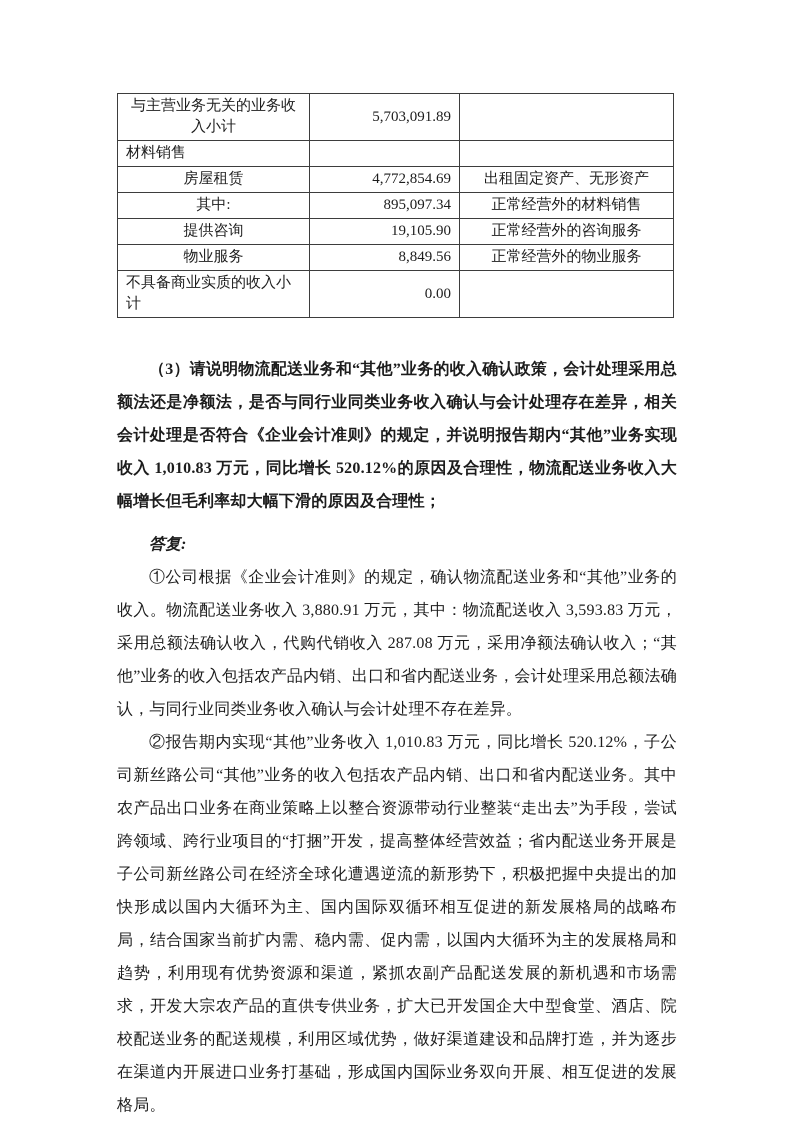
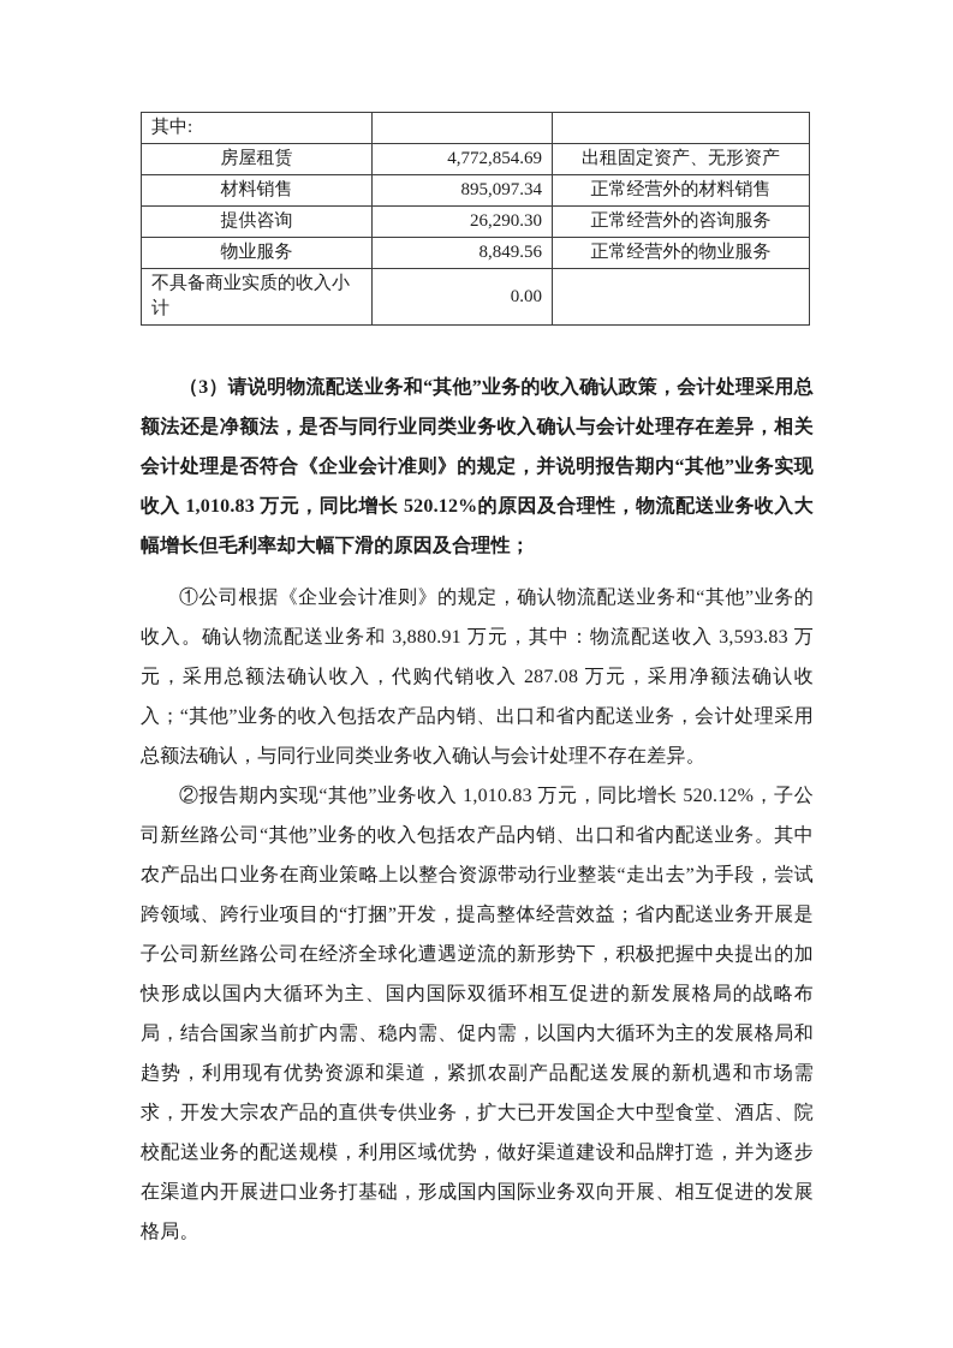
- 与主营业务无关的业务收入小计	5,703,091.89
- 材料销售
+ 其中:
  房屋租赁	4,772,854.69	出租固定资产、无形资产
- 其中:	895,097.34	正常经营外的材料销售
+ 材料销售	895,097.34	正常经营外的材料销售
- 提供咨询	19,105.90	正常经营外的咨询服务
+ 提供咨询	26,290.30	正常经营外的咨询服务
  物业服务	8,849.56	正常经营外的物业服务
  不具备商业实质的收入小计	0.00
  （3）请说明物流配送业务和“其他”业务的收入确认政策，会计处理采用总额法还是净额法，是否与同行业同类业务收入确认与会计处理存在差异，相关会计处理是否符合《企业会计准则》的规定，并说明报告期内“其他”业务实现收入 1,010.83 万元，同比增长 520.12%的原因及合理性，物流配送业务收入大幅增长但毛利率却大幅下滑的原因及合理性；
- 答复:
- ①公司根据《企业会计准则》的规定，确认物流配送业务和“其他”业务的收入。物流配送业务收入 3,880.91 万元，其中：物流配送收入 3,593.83 万元，采用总额法确认收入，代购代销收入 287.08 万元，采用净额法确认收入；“其他”业务的收入包括农产品内销、出口和省内配送业务，会计处理采用总额法确认，与同行业同类业务收入确认与会计处理不存在差异。
+ ①公司根据《企业会计准则》的规定，确认物流配送业务和“其他”业务的收入。确认物流配送业务和 3,880.91 万元，其中：物流配送收入 3,593.83 万元，采用总额法确认收入，代购代销收入 287.08 万元，采用净额法确认收入；“其他”业务的收入包括农产品内销、出口和省内配送业务，会计处理采用总额法确认，与同行业同类业务收入确认与会计处理不存在差异。
  ②报告期内实现“其他”业务收入 1,010.83 万元，同比增长 520.12%，子公司新丝路公司“其他”业务的收入包括农产品内销、出口和省内配送业务。其中农产品出口业务在商业策略上以整合资源带动行业整装“走出去”为手段，尝试跨领域、跨行业项目的“打捆”开发，提高整体经营效益；省内配送业务开展是子公司新丝路公司在经济全球化遭遇逆流的新形势下，积极把握中央提出的加快形成以国内大循环为主、国内国际双循环相互促进的新发展格局的战略布局，结合国家当前扩内需、稳内需、促内需，以国内大循环为主的发展格局和趋势，利用现有优势资源和渠道，紧抓农副产品配送发展的新机遇和市场需求，开发大宗农产品的直供专供业务，扩大已开发国企大中型食堂、酒店、院校配送业务的配送规模，利用区域优势，做好渠道建设和品牌打造，并为逐步在渠道内开展进口业务打基础，形成国内国际业务双向开展、相互促进的发展格局。
